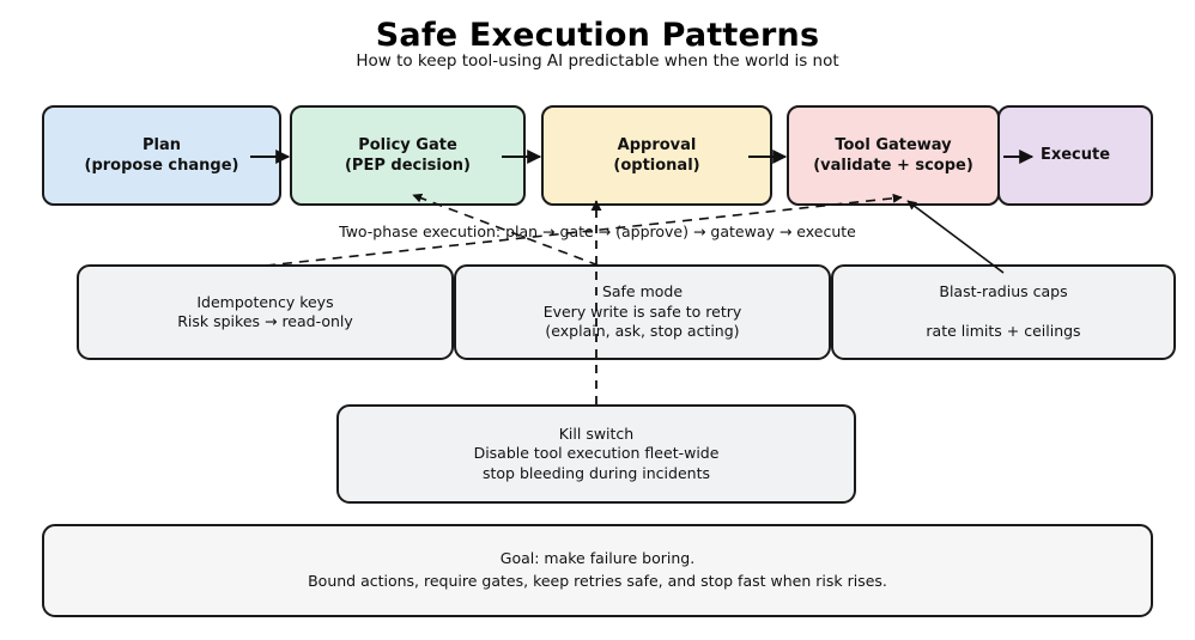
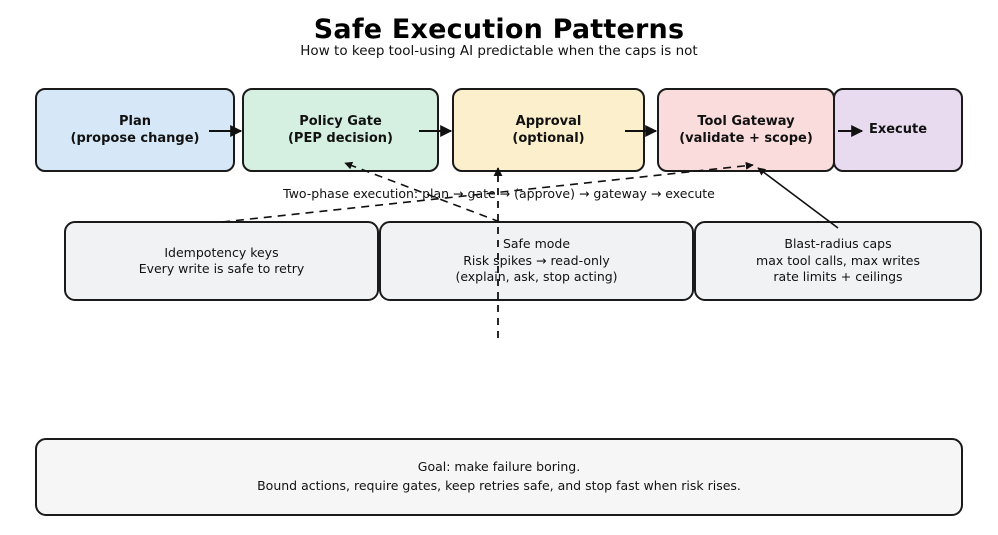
  Safe Execution Patterns
- How to keep tool-using AI predictable when the world is not
+ How to keep tool-using AI predictable when the caps is not
  Plan
  (propose change)
  Policy Gate
  (PEP decision)
  Approval
  (optional)
  Tool Gateway
  (validate + scope)
  Execute
  Two-phase execution: plan → gat → (approve) → gateway → execute
  Idempotency keys
- Risk spikes → read-only
+ Every write is safe to retry
  Safe mode
- Every write is safe to retry
+ Risk spikes → read-only
  (explain, ask, stop acting)
  Blast-radius caps
+ max tool calls, max writes
  rate limits + ceilings
- Kill switch
- Disable tool execution fleet-wide
- stop bleeding during incidents
  Goal: make failure boring.
  Bound actions, require gates, keep retries safe, and stop fast when risk rises.
